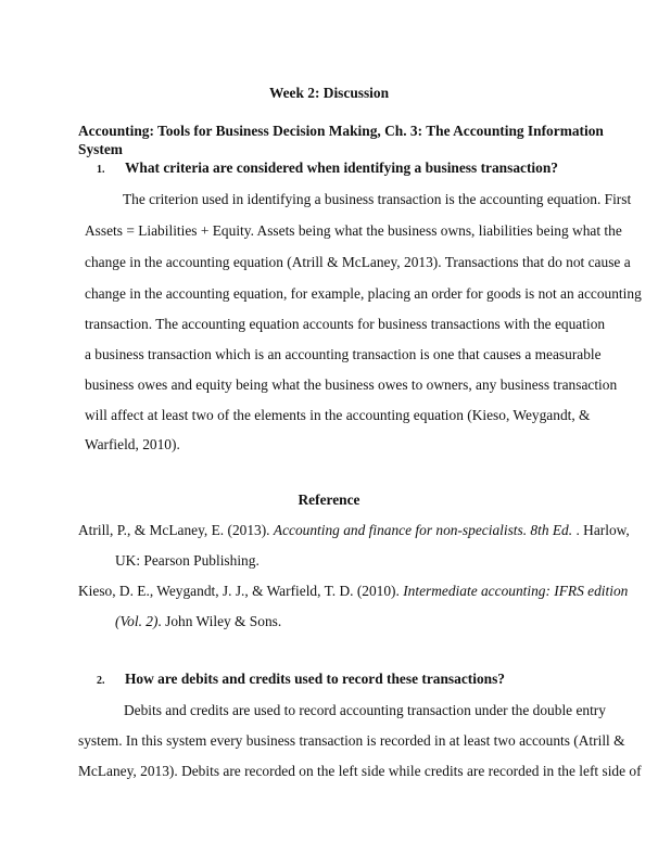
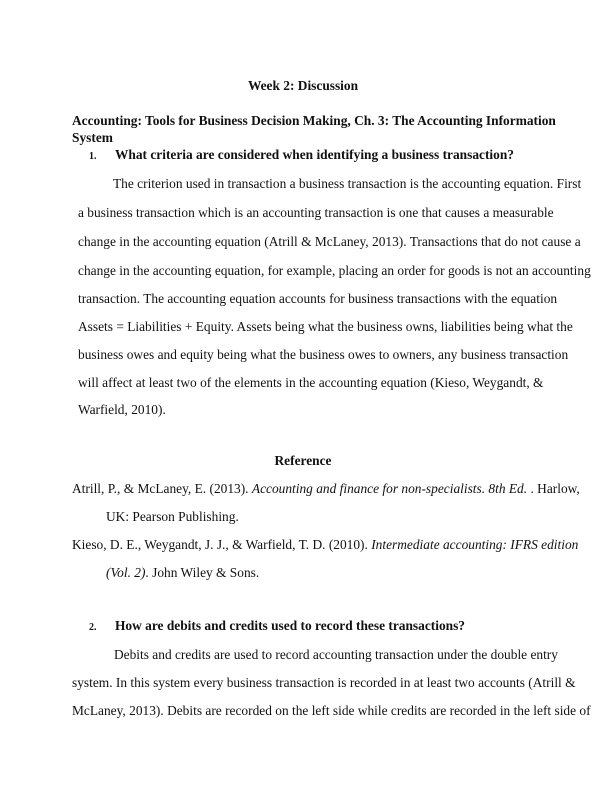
  Week 2: Discussion
  Accounting: Tools for Business Decision Making, Ch. 3: The Accounting Information
  System
  1. What criteria are considered when identifying a business transaction?
- The criterion used in identifying a business transaction is the accounting equation. First
+ The criterion used in transaction a business transaction is the accounting equation. First
- Assets = Liabilities + Equity. Assets being what the business owns, liabilities being what the
+ a business transaction which is an accounting transaction is one that causes a measurable
  change in the accounting equation (Atrill & McLaney, 2013). Transactions that do not cause a
  change in the accounting equation, for example, placing an order for goods is not an accounting
  transaction. The accounting equation accounts for business transactions with the equation
- a business transaction which is an accounting transaction is one that causes a measurable
+ Assets = Liabilities + Equity. Assets being what the business owns, liabilities being what the
  business owes and equity being what the business owes to owners, any business transaction
  will affect at least two of the elements in the accounting equation (Kieso, Weygandt, &
  Warfield, 2010).
  Reference
  Atrill, P., & McLaney, E. (2013). Accounting and finance for non-specialists. 8th Ed. . Harlow,
  UK: Pearson Publishing.
  Kieso, D. E., Weygandt, J. J., & Warfield, T. D. (2010). Intermediate accounting: IFRS edition
  (Vol. 2). John Wiley & Sons.
  2. How are debits and credits used to record these transactions?
  Debits and credits are used to record accounting transaction under the double entry
  system. In this system every business transaction is recorded in at least two accounts (Atrill &
  McLaney, 2013). Debits are recorded on the left side while credits are recorded in the left side of
